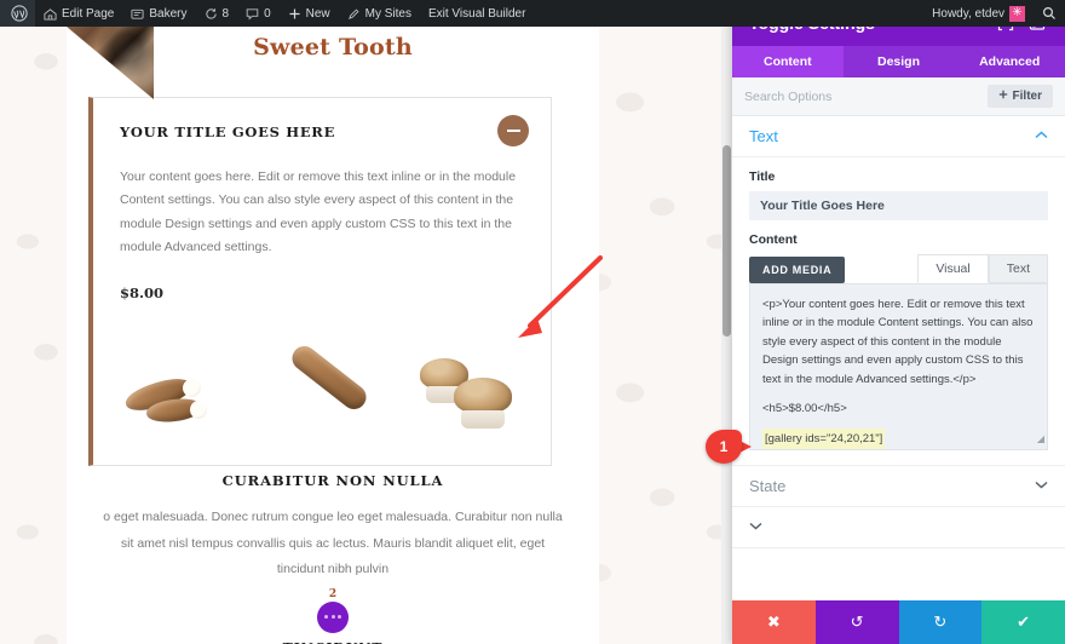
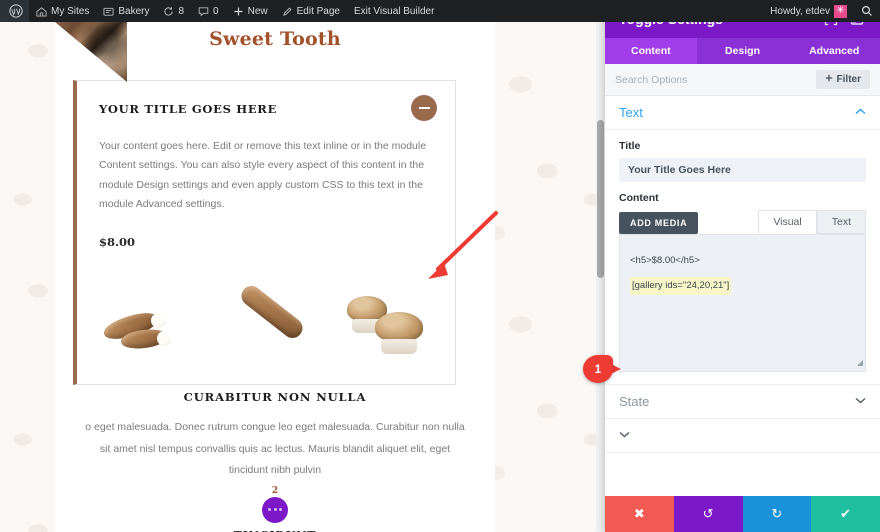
- Edit Page
+ My Sites
  Bakery
  8
  0
  New
- My Sites
+ Edit Page
  Exit Visual Builder
  Howdy, etdev
  ✳
  Sweet Tooth
  YOUR TITLE GOES HERE
  Your content goes here. Edit or remove this text inline or in the module Content settings. You can also style every aspect of this content in the module Design settings and even apply custom CSS to this text in the module Advanced settings.
  $8.00
  CURABITUR NON NULLA
  o eget malesuada. Donec rutrum congue leo eget malesuada. Curabitur non nulla sit amet nisl tempus convallis quis ac lectus. Mauris blandit aliquet elit, eget tincidunt nibh pulvin
  2
  Content
  Design
  Advanced
  Search Options
  Filter
  Text
  Title
  Your Title Goes Here
  Content
  ADD MEDIA
  Visual
  Text
- <p>Your content goes here. Edit or remove this text inline or in the module Content settings. You can also style every aspect of this content in the module Design settings and even apply custom CSS to this text in the module Advanced settings.</p>
  <h5>$8.00</h5>
  [gallery ids="24,20,21"]
  ◢
  State
  ✖
  ↺
  ↻
  ✔
  1
